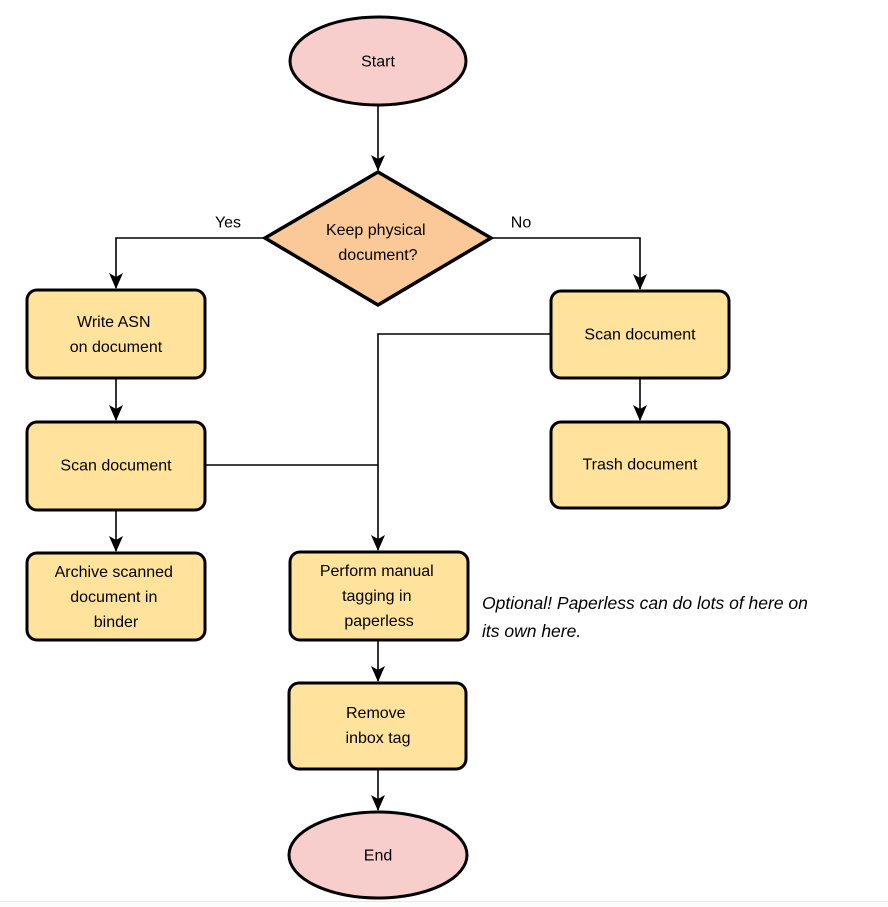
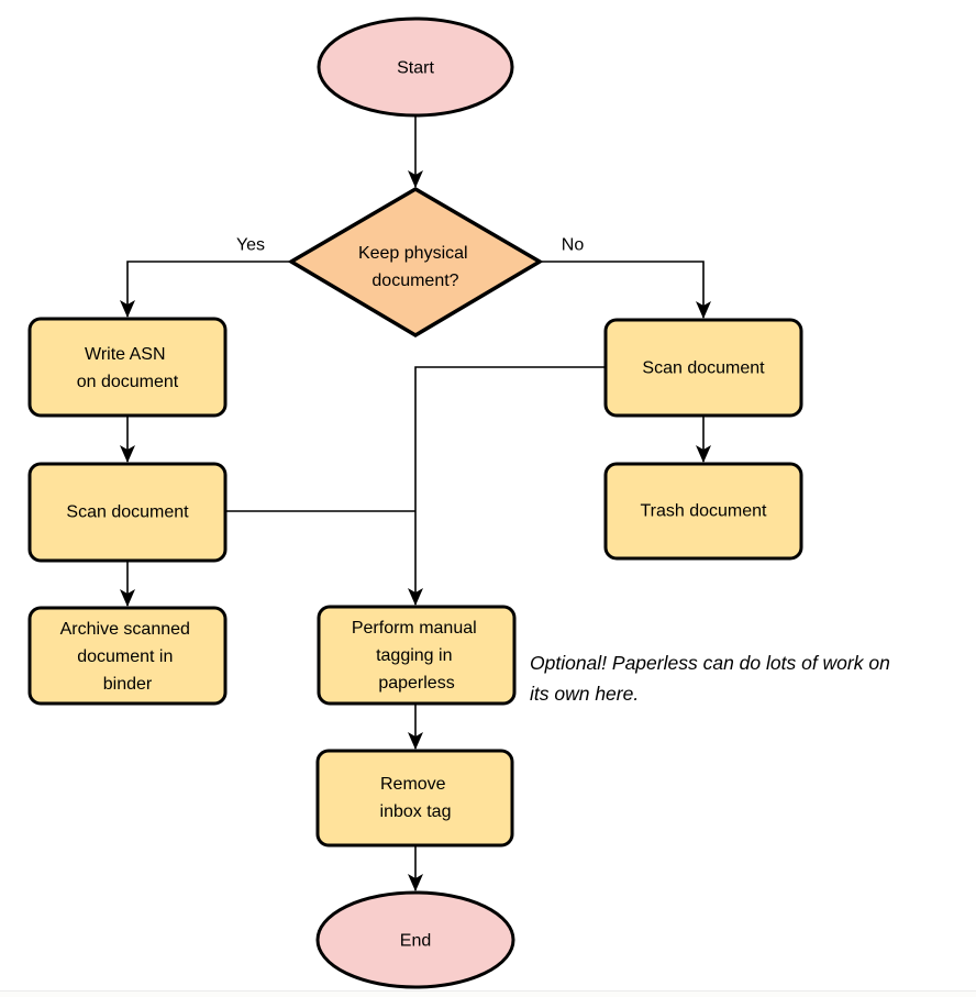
  Yes
  No
  Start
  Keep physical document?
  Write ASN on document
  Scan document
  Archive scanned document in binder
  Scan document
  Trash document
  Perform manual tagging in paperless
  Remove inbox tag
  End
- Optional! Paperless can do lots of here on its own here.
+ Optional! Paperless can do lots of work on its own here.
